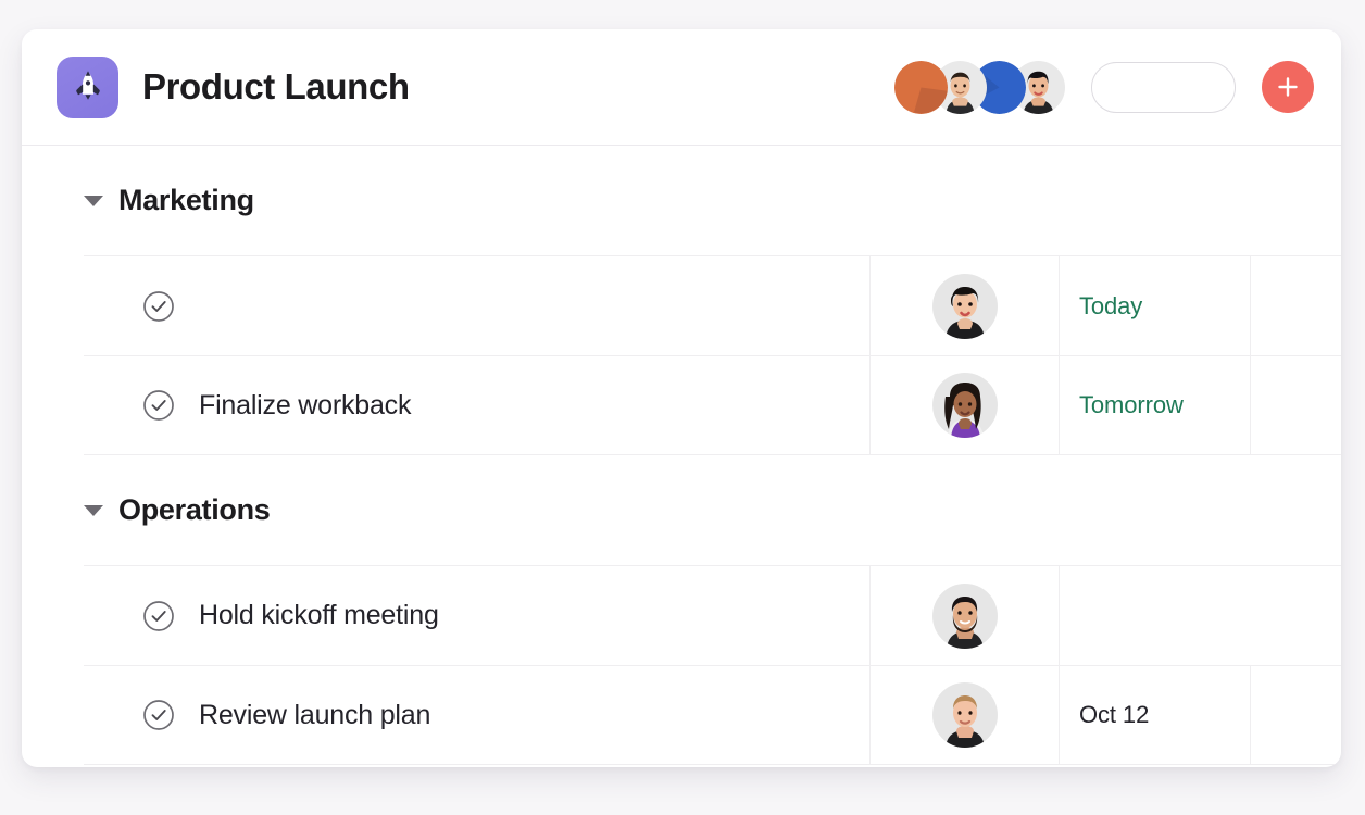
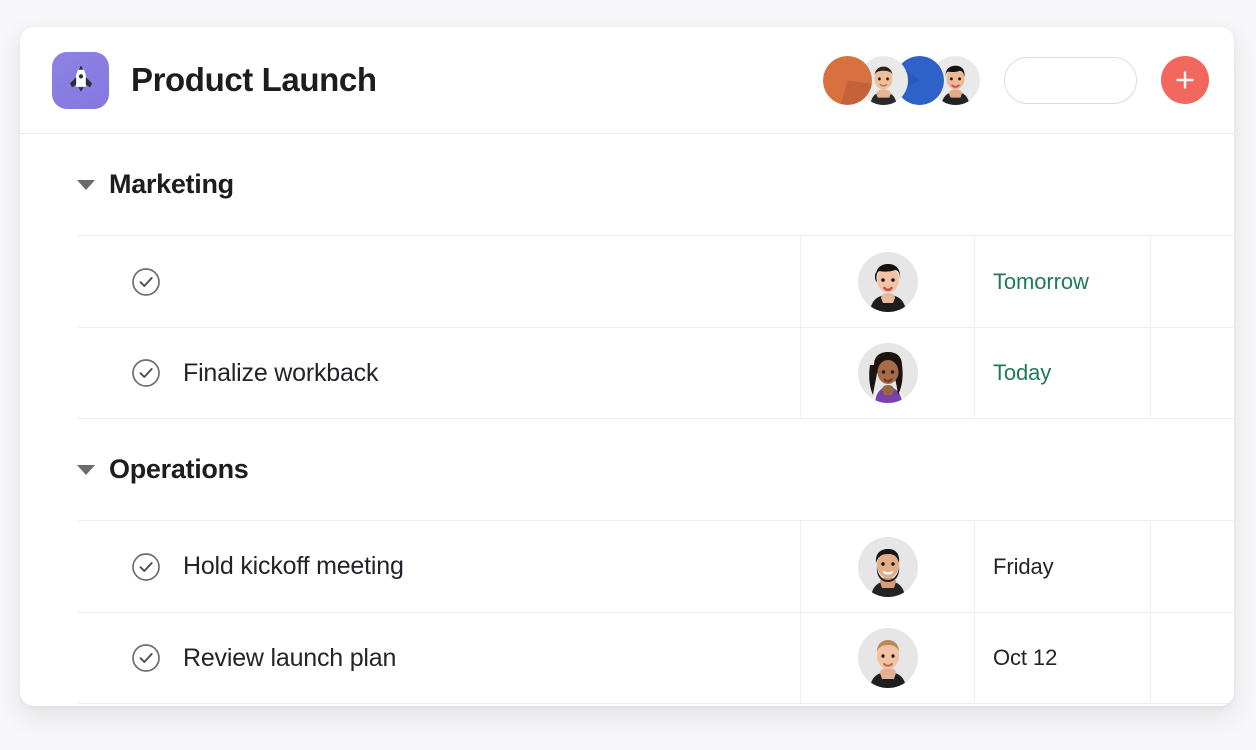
  Product Launch
  Marketing
- Today
+ Tomorrow
  Finalize workback
- Tomorrow
+ Today
  Operations
  Hold kickoff meeting
+ Friday
  Review launch plan
  Oct 12
